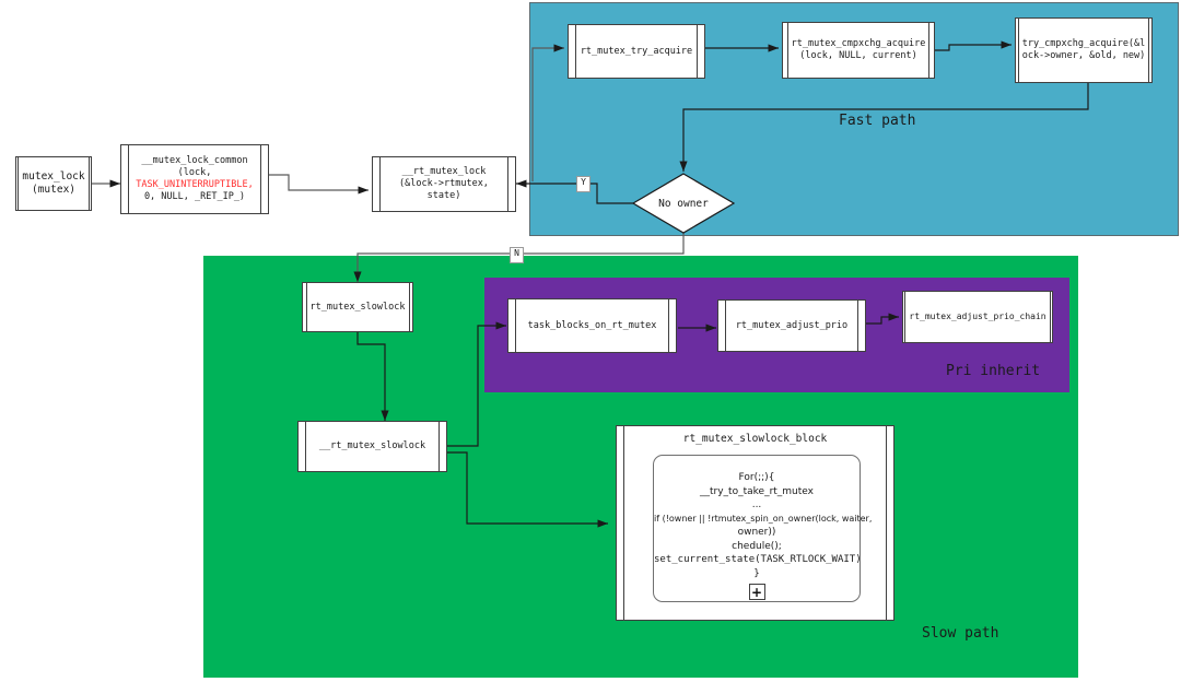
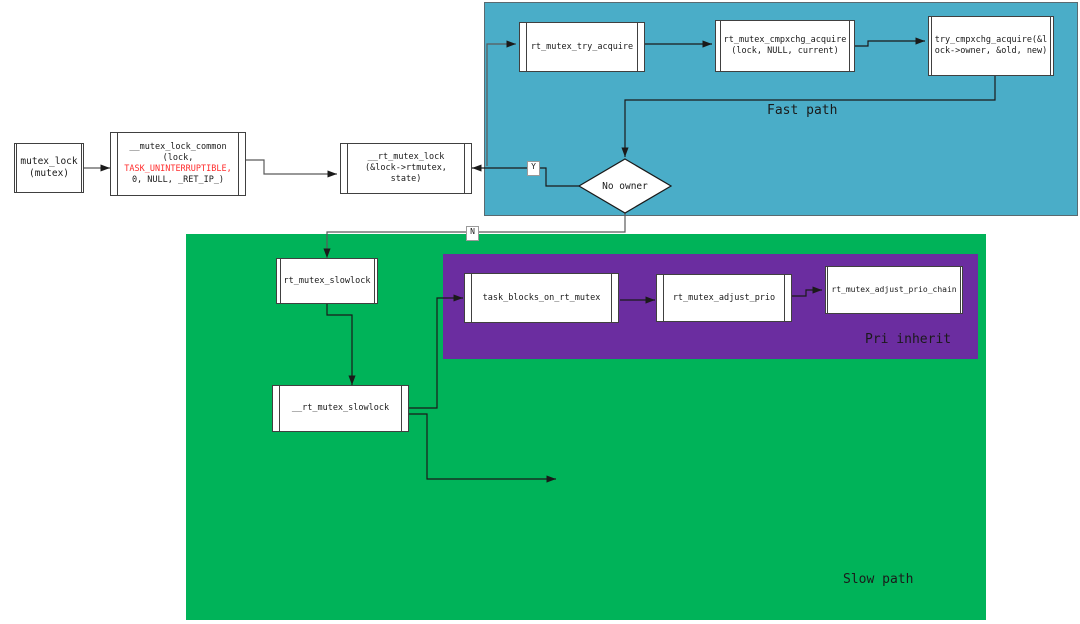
  Fast path
  Slow path
  Pri inherit
  mutex_lock
  (mutex)
  __mutex_lock_common
  (lock,
  TASK_UNINTERRUPTIBLE,
  0, NULL, _RET_IP_)
  __rt_mutex_lock
  (&lock->rtmutex,
  state)
  rt_mutex_try_acquire
  rt_mutex_cmpxchg_acquire
  (lock, NULL, current)
  try_cmpxchg_acquire(&l
  ock->owner, &old, new)
  No owner
  rt_mutex_slowlock
  __rt_mutex_slowlock
  task_blocks_on_rt_mutex
  rt_mutex_adjust_prio
  rt_mutex_adjust_prio_chain
- rt_mutex_slowlock_block
- For(;;){
- __try_to_take_rt_mutex
- ...
- if (!owner || !rtmutex_spin_on_owner(lock, waiter,
- owner))
- chedule();
- set_current_state(TASK_RTLOCK_WAIT)
- }
- +
  Y
  N
